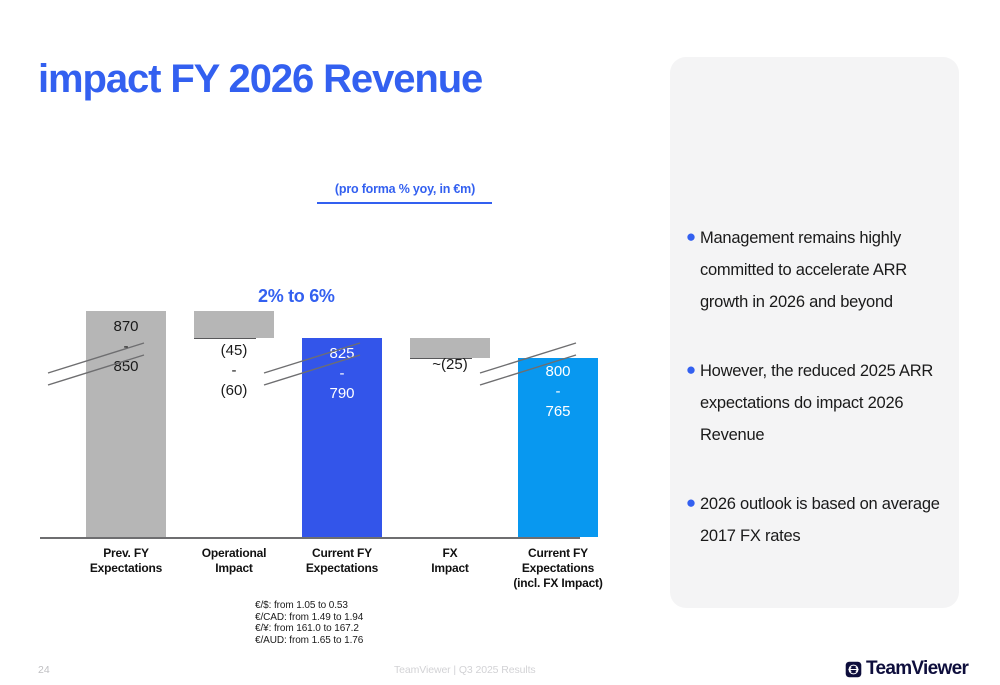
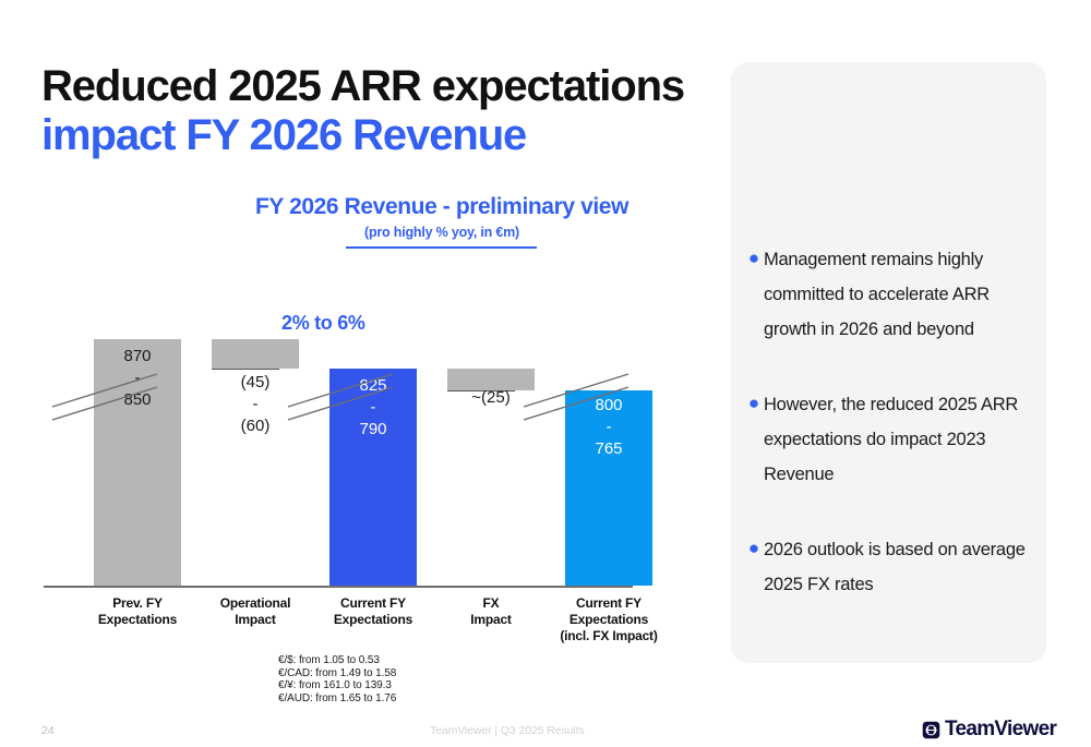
+ Reduced 2025 ARR expectations
  impact FY 2026 Revenue
+ FY 2026 Revenue - preliminary view
- (pro forma % yoy, in €m)
+ (pro highly % yoy, in €m)
  2% to 6%
  870
  -
  850
  (45)
  -
  (60)
  825
  -
  790
  ~(25)
  800
  -
  765
  Prev. FY
  Expectations
  Operational
  Impact
  Current FY
  Expectations
  FX
  Impact
  Current FY
  Expectations
  (incl. FX Impact)
  €/$: from 1.05 to 0.53
- €/CAD: from 1.49 to 1.94
+ €/CAD: from 1.49 to 1.58
- €/¥: from 161.0 to 167.2
+ €/¥: from 161.0 to 139.3
  €/AUD: from 1.65 to 1.76
  ●
  Management remains highly committed to accelerate ARR growth in 2026 and beyond
  ●
- However, the reduced 2025 ARR expectations do impact 2026 Revenue
+ However, the reduced 2025 ARR expectations do impact 2023 Revenue
  ●
- 2026 outlook is based on average 2017 FX rates
+ 2026 outlook is based on average 2025 FX rates
  24
  TeamViewer | Q3 2025 Results
  TeamViewer
